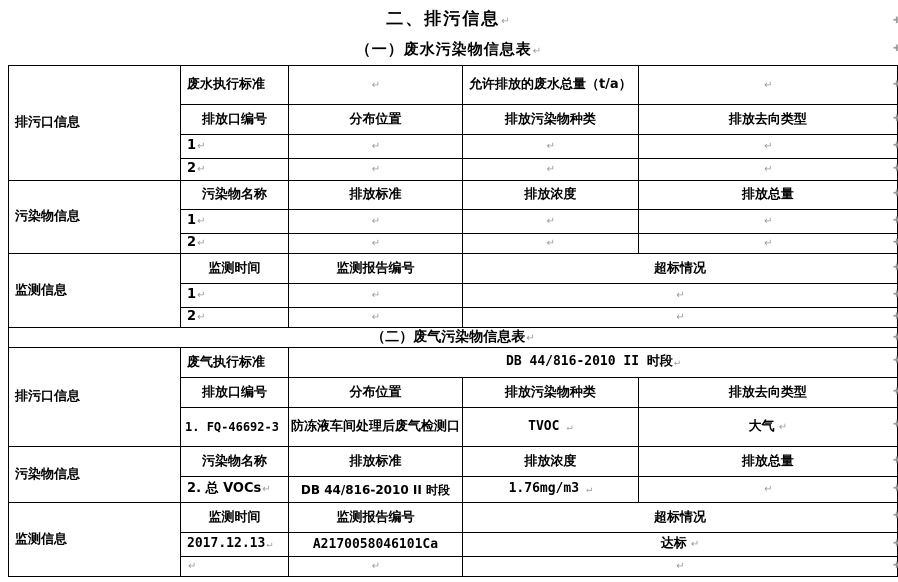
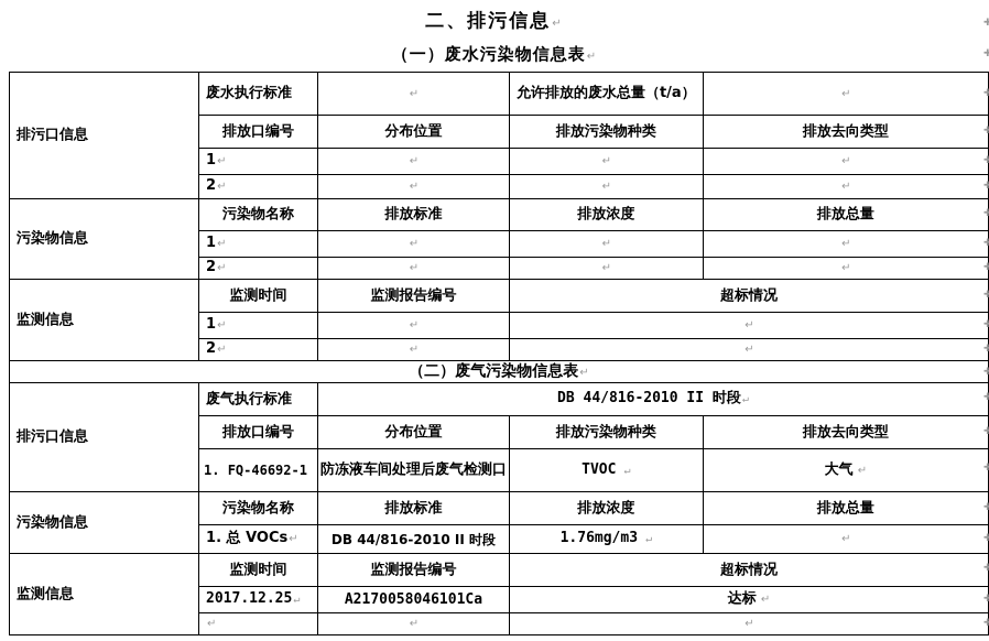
  二、排污信息↵
  （一）废水污染物信息表↵
  排污口信息	废水执行标准	↵	允许排放的废水总量（t/a）	↵
  排放口编号	分布位置	排放污染物种类	排放去向类型
  1↵	↵	↵	↵
  2↵	↵	↵	↵
  污染物信息	污染物名称	排放标准	排放浓度	排放总量
  1↵	↵	↵	↵
  2↵	↵	↵	↵
  监测信息	监测时间	监测报告编号	超标情况
  1↵	↵	↵
  2↵	↵	↵
  （二）废气污染物信息表↵
  排污口信息	废气执行标准	DB 44/816-2010 II 时段↵
  排放口编号	分布位置	排放污染物种类	排放去向类型
- 1. FQ-46692-3	防冻液车间处理后废气检测口	TVOC ↵	大气 ↵
+ 1. FQ-46692-1	防冻液车间处理后废气检测口	TVOC ↵	大气 ↵
  污染物信息	污染物名称	排放标准	排放浓度	排放总量
- 2. 总 VOCs↵	DB 44/816-2010 II 时段	1.76mg/m3 ↵	↵
+ 1. 总 VOCs↵	DB 44/816-2010 II 时段	1.76mg/m3 ↵	↵
  监测信息	监测时间	监测报告编号	超标情况
- 2017.12.13↵	A2170058046101Ca	达标 ↵
+ 2017.12.25↵	A2170058046101Ca	达标 ↵
  ↵	↵	↵
  ✚
  ✚
  ✚
  ✚
  ✚
  ✚
  ✚
  ✚
  ✚
  ✚
  ✚
  ✚
  ✚
  ✚
  ✚
  ✚
  ✚
  ✚
  ✚
  ✚
  ✚
